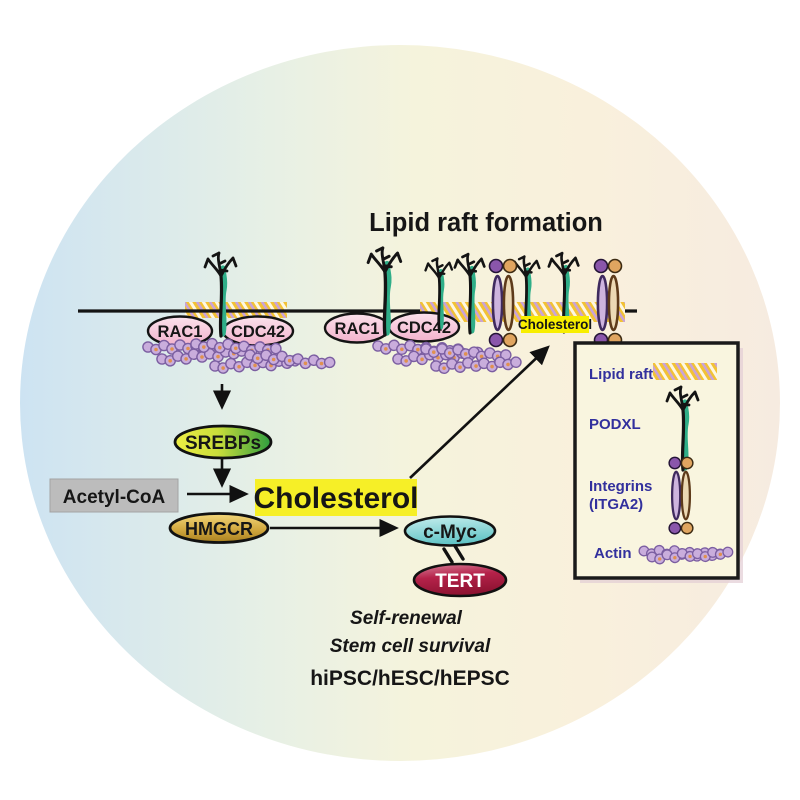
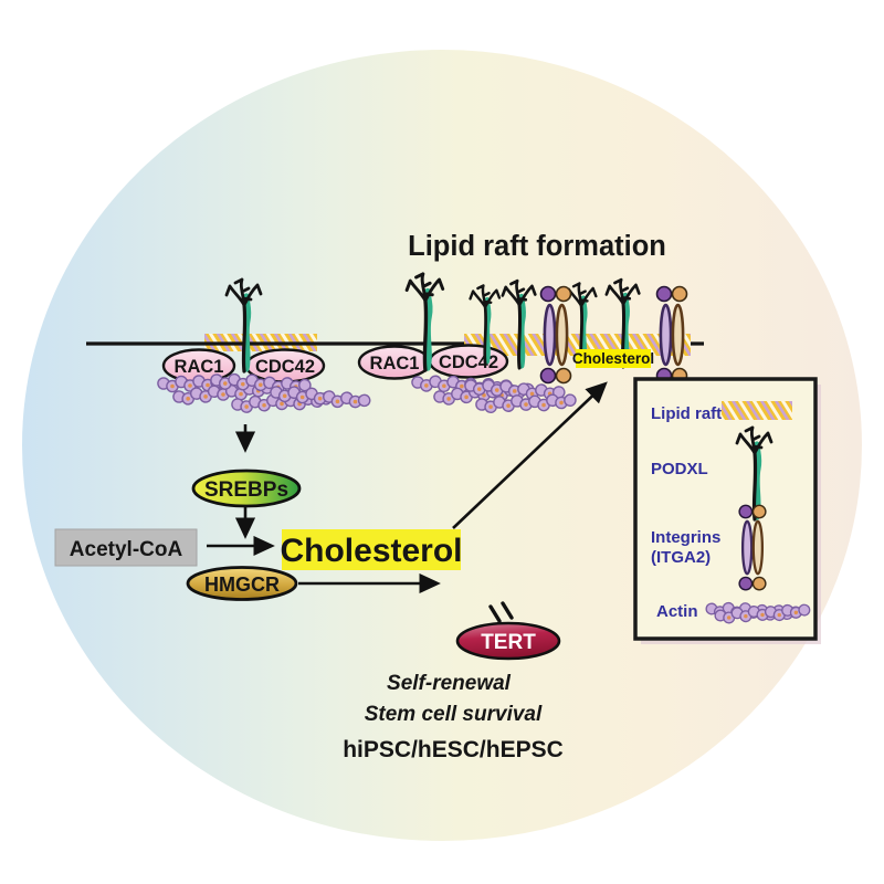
  Lipid raft formation
  RAC1
  CDC42
  RAC1
  CDC42
  Cholesterol
  SREBPs
  Acetyl-CoA
  Cholesterol
  HMGCR
- c-Myc
  TERT
  Self-renewal
  Stem cell survival
  hiPSC/hESC/hEPSC
  Lipid raft
  PODXL
  Integrins
  (ITGA2)
  Actin
